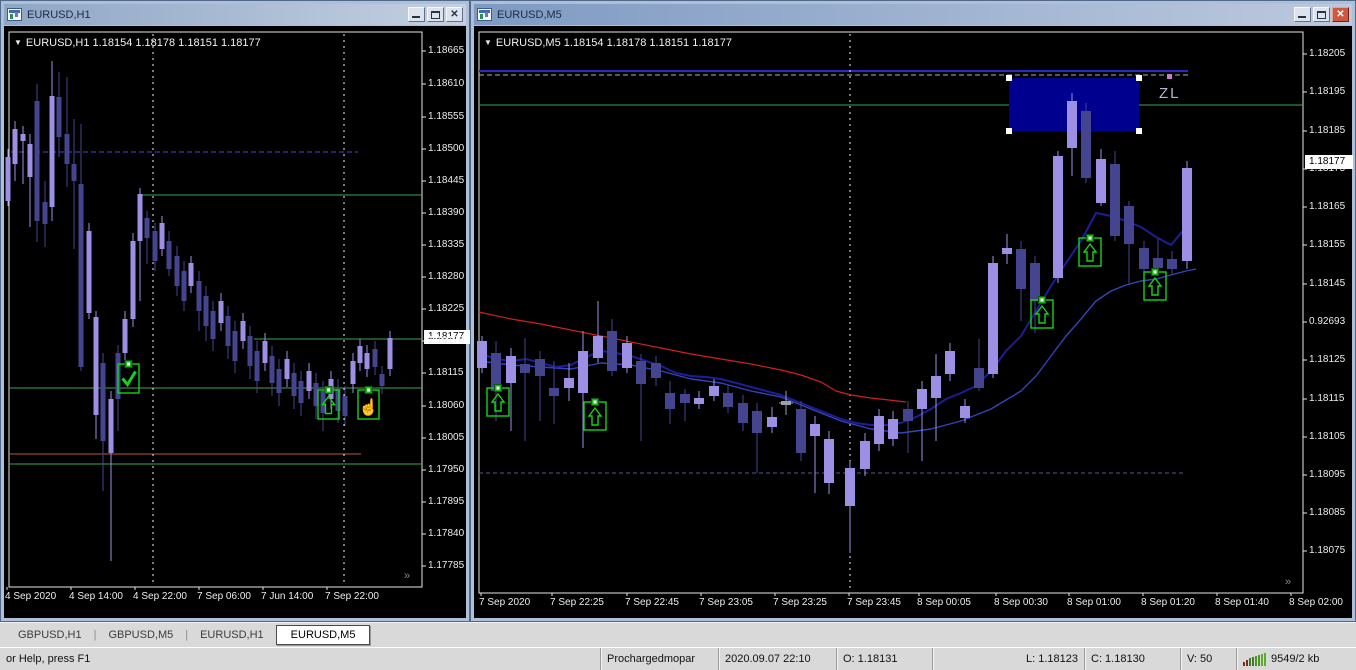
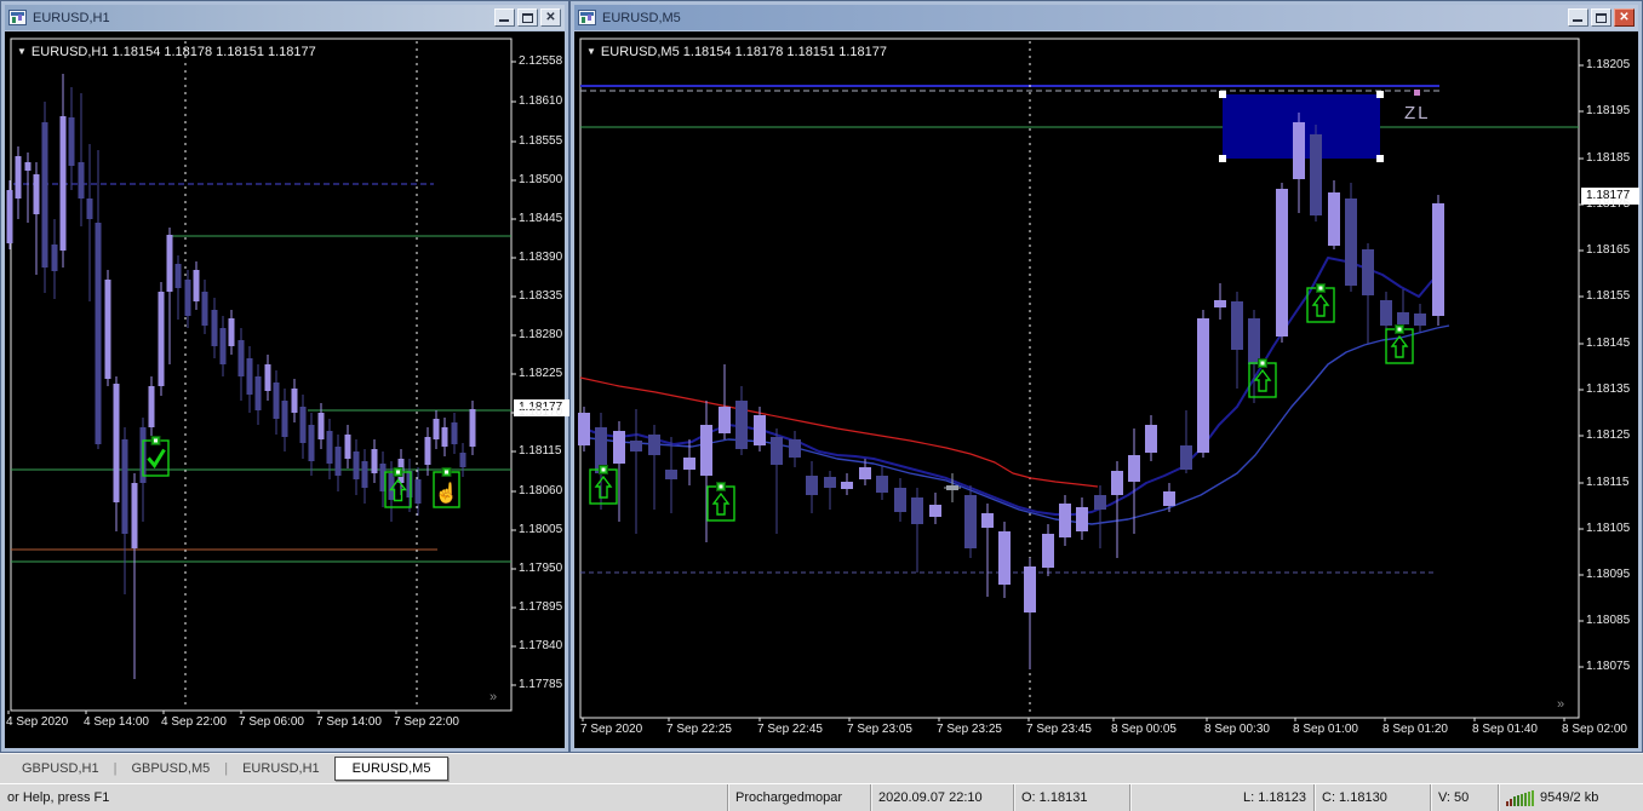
  EURUSD,H1
  ✕
  ☝
  »
  ▼ EURUSD,H1 1.18154 1.18178 1.18151 1.18177
  1.18177
- 1.18665
+ 2.12558
  1.18610
  1.18555
  1.18500
  1.18445
  1.18390
  1.18335
  1.18280
  1.18225
  1.18170
  1.18115
  1.18060
  1.18005
  1.17950
  1.17895
  1.17840
  1.17785
  4 Sep 2020
  4 Sep 14:00
  4 Sep 22:00
  7 Sep 06:00
- 7 Jun 14:00
+ 7 Sep 14:00
  7 Sep 22:00
  EURUSD,M5
  ✕
  ZL
  »
  ▼ EURUSD,M5 1.18154 1.18178 1.18151 1.18177
  1.18177
  1.18205
  1.18195
  1.18185
  1.18175
  1.18165
  1.18155
  1.18145
- 0.92693
+ 1.18135
  1.18125
  1.18115
  1.18105
  1.18095
  1.18085
  1.18075
  7 Sep 2020
  7 Sep 22:25
  7 Sep 22:45
  7 Sep 23:05
  7 Sep 23:25
  7 Sep 23:45
  8 Sep 00:05
  8 Sep 00:30
  8 Sep 01:00
  8 Sep 01:20
  8 Sep 01:40
  8 Sep 02:00
  GBPUSD,H1
  |
  GBPUSD,M5
  |
  EURUSD,H1
  EURUSD,M5
  or Help, press F1
  Prochargedmopar
  2020.09.07 22:10
  O: 1.18131
  L: 1.18123
  C: 1.18130
  V: 50
  9549/2 kb
